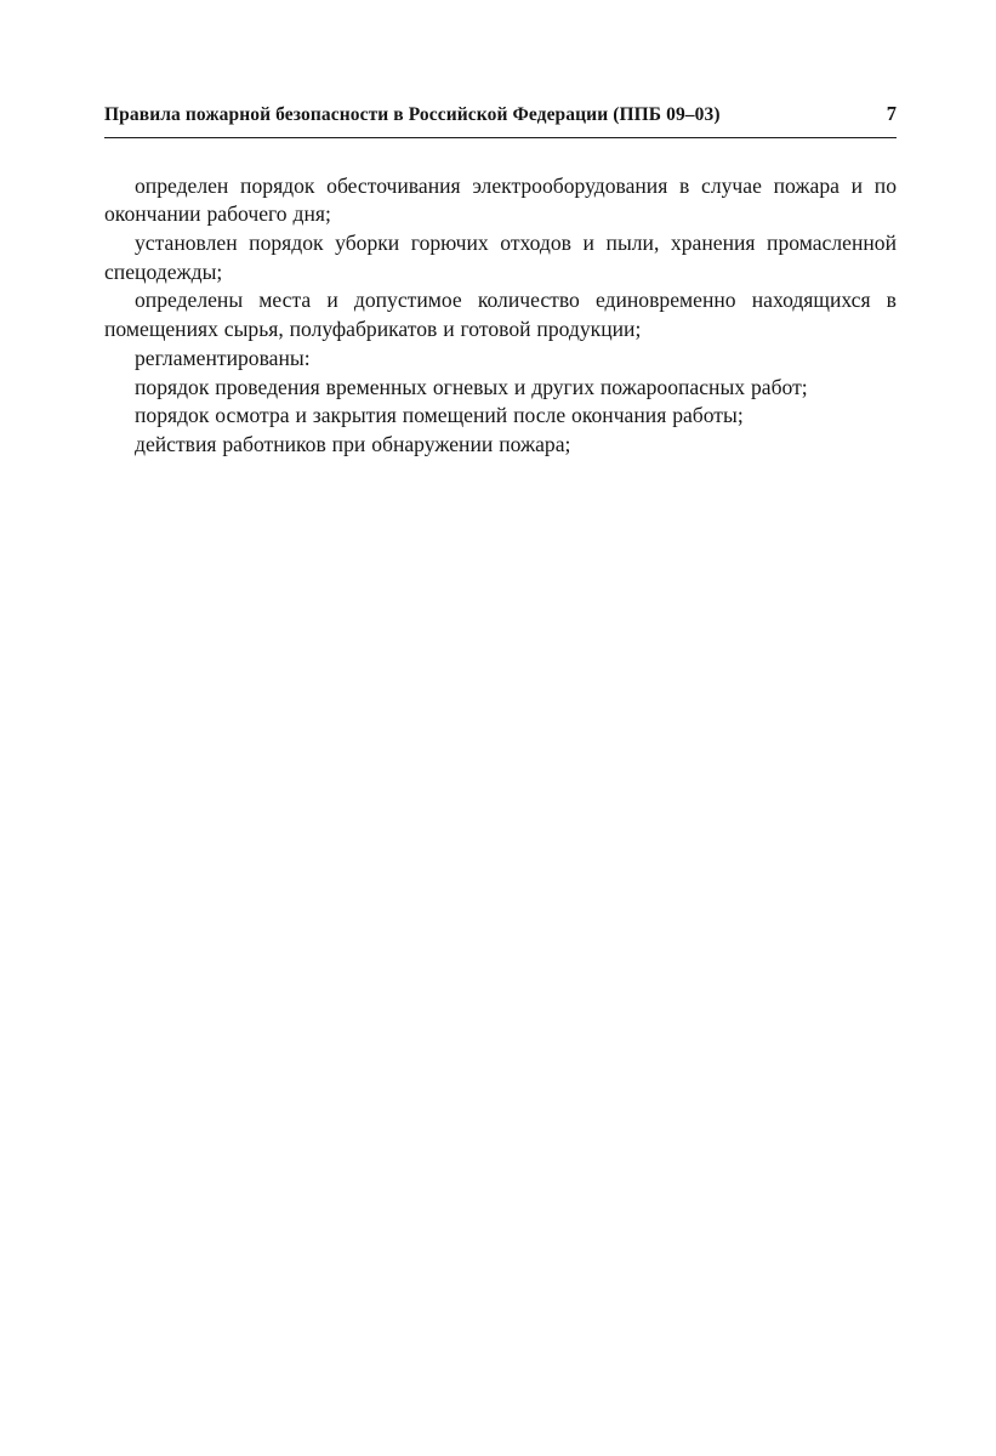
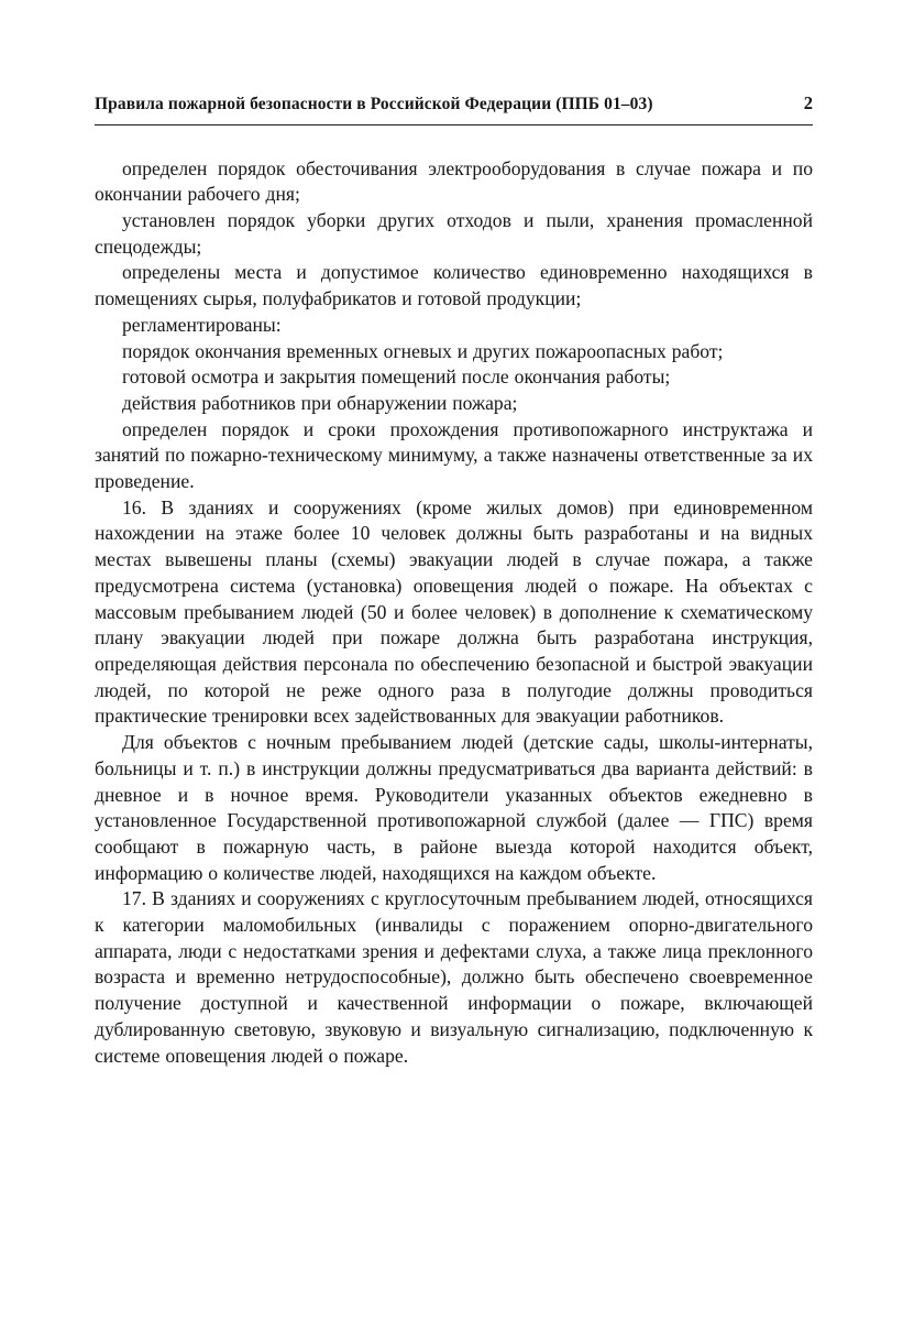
- Правила пожарной безопасности в Российской Федерации (ППБ 09–03)
+ Правила пожарной безопасности в Российской Федерации (ППБ 01–03)
- 7
+ 2
  определен порядок обесточивания электрооборудования в случае пожара и по окончании рабочего дня;
- установлен порядок уборки горючих отходов и пыли, хранения промасленной спецодежды;
+ установлен порядок уборки других отходов и пыли, хранения промасленной спецодежды;
  определены места и допустимое количество единовременно находящихся в помещениях сырья, полуфабрикатов и готовой продукции;
  регламентированы:
- порядок проведения временных огневых и других пожароопасных работ;
+ порядок окончания временных огневых и других пожароопасных работ;
- порядок осмотра и закрытия помещений после окончания работы;
+ готовой осмотра и закрытия помещений после окончания работы;
  действия работников при обнаружении пожара;
+ определен порядок и сроки прохождения противопожарного инструктажа и занятий по пожарно-техническому минимуму, а также назначены ответственные за их проведение.
+ 16. В зданиях и сооружениях (кроме жилых домов) при единовременном нахождении на этаже более 10 человек должны быть разработаны и на видных местах вывешены планы (схемы) эвакуации людей в случае пожара, а также предусмотрена система (установка) оповещения людей о пожаре. На объектах с массовым пребыванием людей (50 и более человек) в дополнение к схематическому плану эвакуации людей при пожаре должна быть разработана инструкция, определяющая действия персонала по обеспечению безопасной и быстрой эвакуации людей, по которой не реже одного раза в полугодие должны проводиться практические тренировки всех задействованных для эвакуации работников.
+ Для объектов с ночным пребыванием людей (детские сады, школы-интернаты, больницы и т. п.) в инструкции должны предусматриваться два варианта действий: в дневное и в ночное время. Руководители указанных объектов ежедневно в установленное Государственной противопожарной службой (далее — ГПС) время сообщают в пожарную часть, в районе выезда которой находится объект, информацию о количестве людей, находящихся на каждом объекте.
+ 17. В зданиях и сооружениях с круглосуточным пребыванием людей, относящихся к категории маломобильных (инвалиды с поражением опорно-двигательного аппарата, люди с недостатками зрения и дефектами слуха, а также лица преклонного возраста и временно нетрудоспособные), должно быть обеспечено своевременное получение доступной и качественной информации о пожаре, включающей дублированную световую, звуковую и визуальную сигнализацию, подключенную к системе оповещения людей о пожаре.
